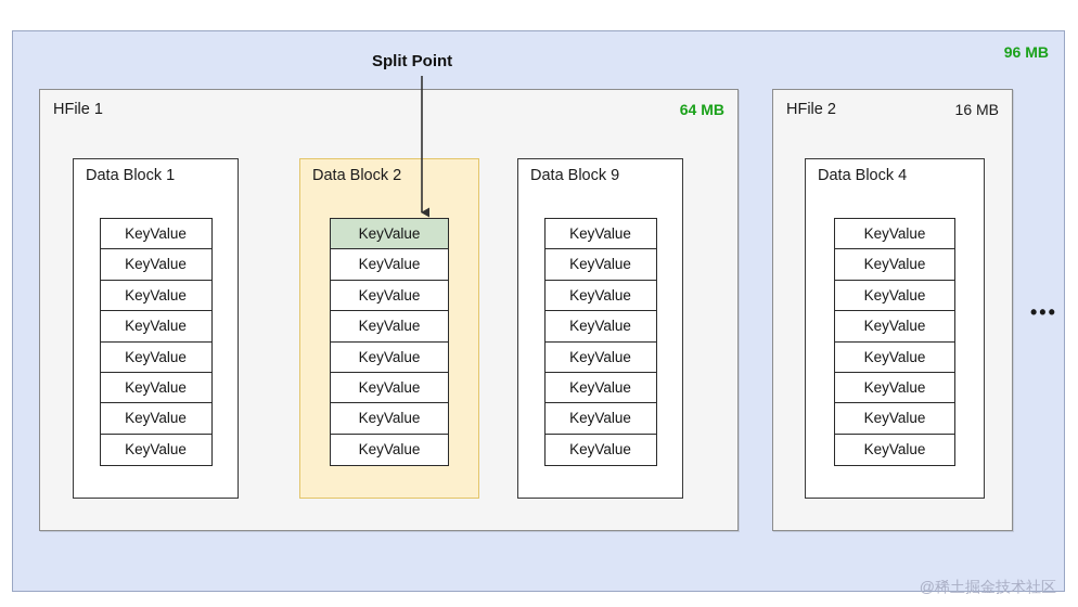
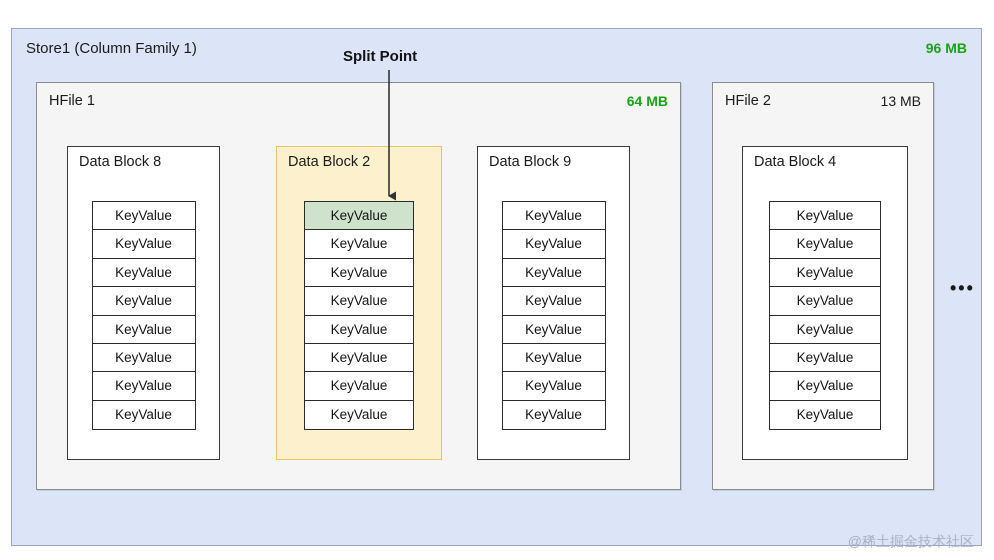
+ Store1 (Column Family 1)
  96 MB
  HFile 1
  64 MB
  HFile 2
- 16 MB
+ 13 MB
- Data Block 1
+ Data Block 8
  KeyValue
  KeyValue
  KeyValue
  KeyValue
  KeyValue
  KeyValue
  KeyValue
  KeyValue
  Data Block 2
  KeyValue
  KeyValue
  KeyValue
  KeyValue
  KeyValue
  KeyValue
  KeyValue
  KeyValue
  Data Block 9
  KeyValue
  KeyValue
  KeyValue
  KeyValue
  KeyValue
  KeyValue
  KeyValue
  KeyValue
  Data Block 4
  KeyValue
  KeyValue
  KeyValue
  KeyValue
  KeyValue
  KeyValue
  KeyValue
  KeyValue
  •••
  Split Point
  @稀土掘金技术社区
